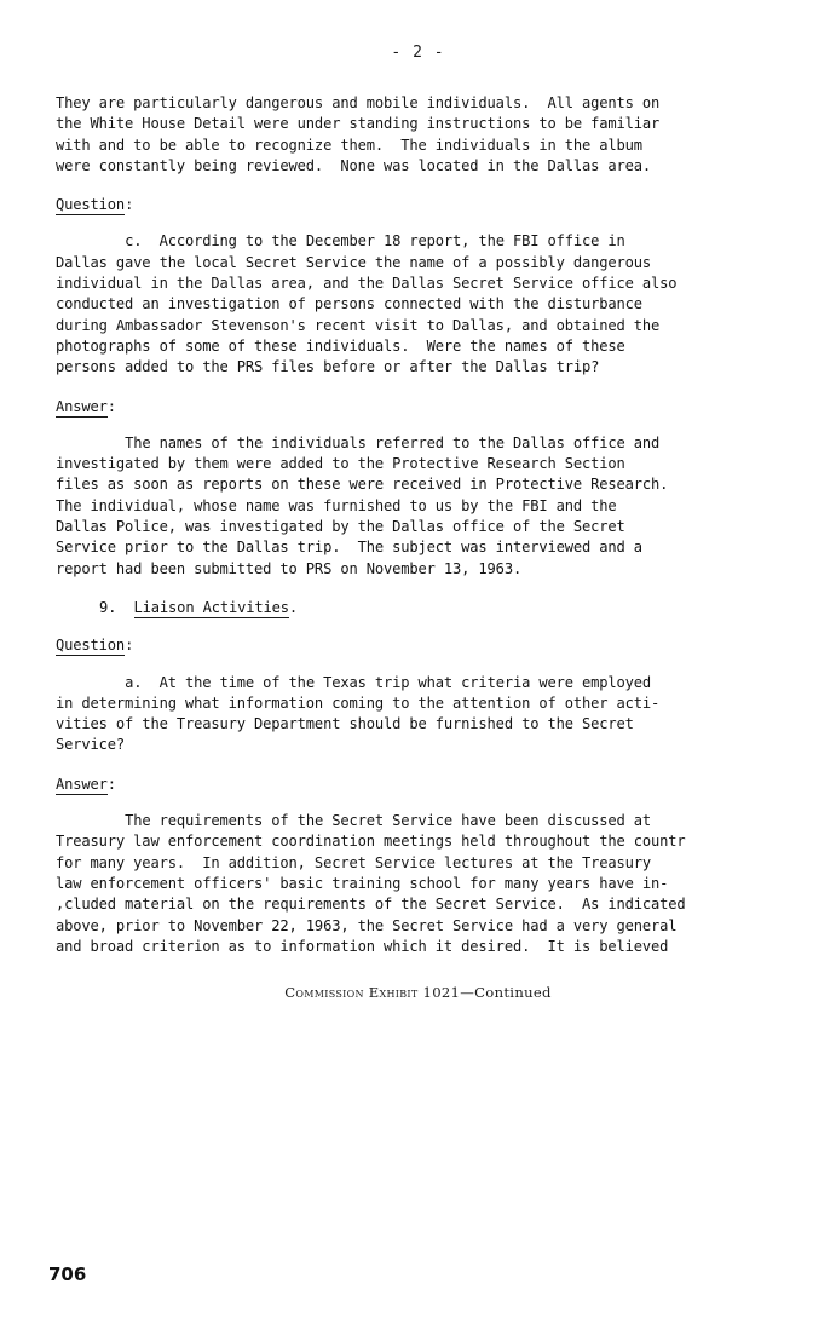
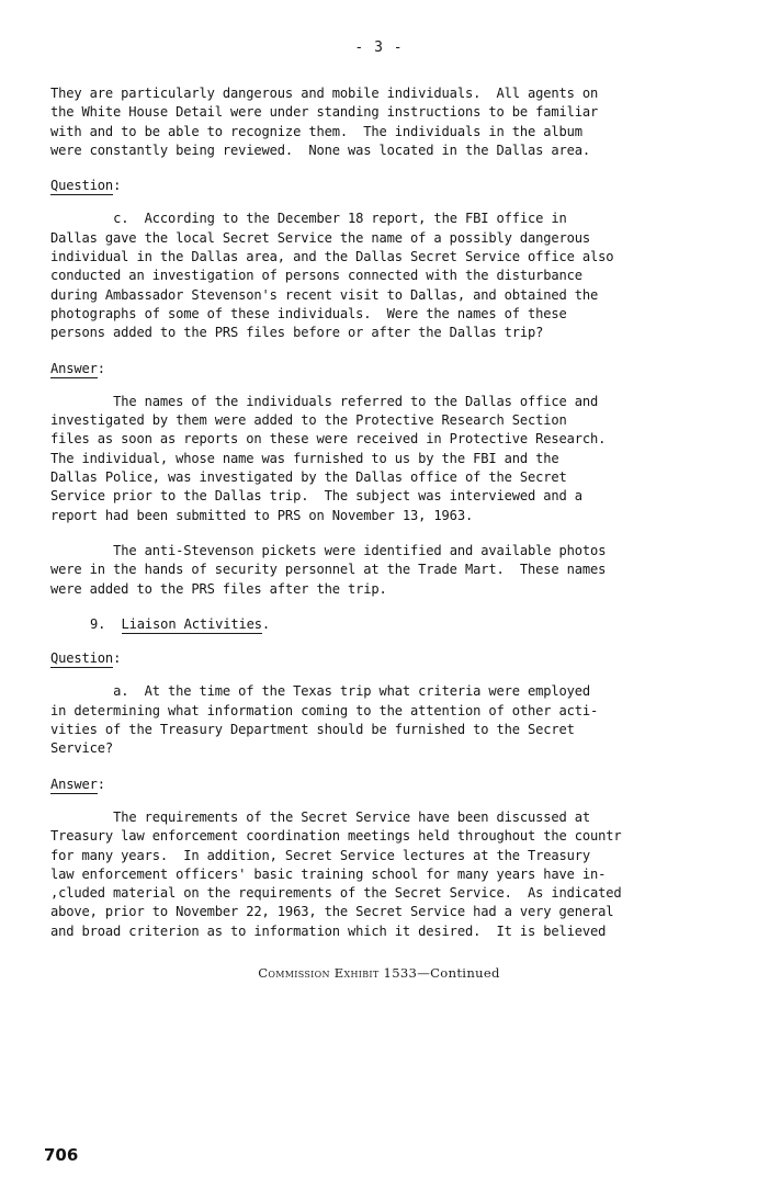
- - 2 -
+ - 3 -
  They are particularly dangerous and mobile individuals. All agents on
  the White House Detail were under standing instructions to be familiar
  with and to be able to recognize them. The individuals in the album
  were constantly being reviewed. None was located in the Dallas area.
  Question:
  c. According to the December 18 report, the FBI office in
  Dallas gave the local Secret Service the name of a possibly dangerous
  individual in the Dallas area, and the Dallas Secret Service office also
  conducted an investigation of persons connected with the disturbance
  during Ambassador Stevenson's recent visit to Dallas, and obtained the
  photographs of some of these individuals. Were the names of these
  persons added to the PRS files before or after the Dallas trip?
  Answer:
  The names of the individuals referred to the Dallas office and
  investigated by them were added to the Protective Research Section
  files as soon as reports on these were received in Protective Research.
  The individual, whose name was furnished to us by the FBI and the
  Dallas Police, was investigated by the Dallas office of the Secret
  Service prior to the Dallas trip. The subject was interviewed and a
  report had been submitted to PRS on November 13, 1963.
+ The anti-Stevenson pickets were identified and available photos
+ were in the hands of security personnel at the Trade Mart. These names
+ were added to the PRS files after the trip.
  9. Liaison Activities.
  Question:
  a. At the time of the Texas trip what criteria were employed
  in determining what information coming to the attention of other acti-
  vities of the Treasury Department should be furnished to the Secret
  Service?
  Answer:
  The requirements of the Secret Service have been discussed at
  Treasury law enforcement coordination meetings held throughout the countr
  for many years. In addition, Secret Service lectures at the Treasury
  law enforcement officers' basic training school for many years have in-
  ,cluded material on the requirements of the Secret Service. As indicated
  above, prior to November 22, 1963, the Secret Service had a very general
  and broad criterion as to information which it desired. It is believed
- Commission Exhibit 1021—Continued
+ Commission Exhibit 1533—Continued
  706
